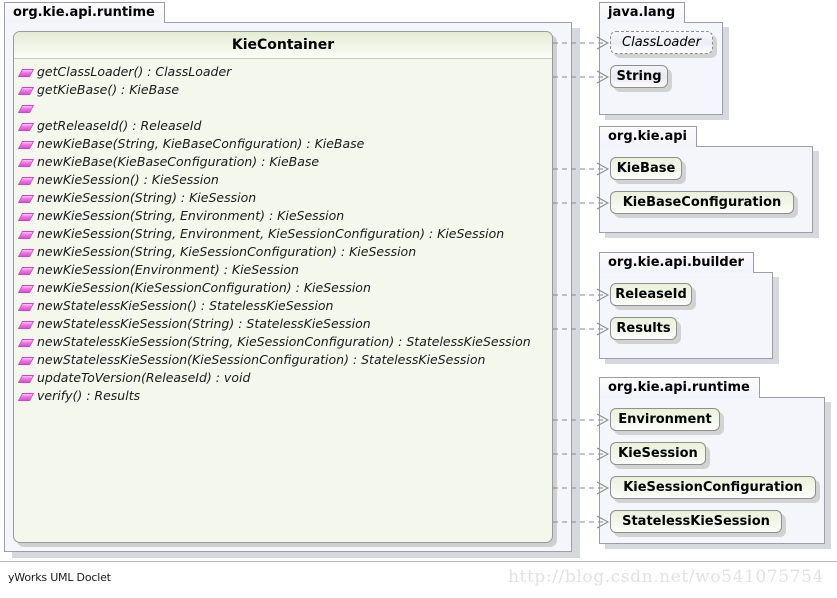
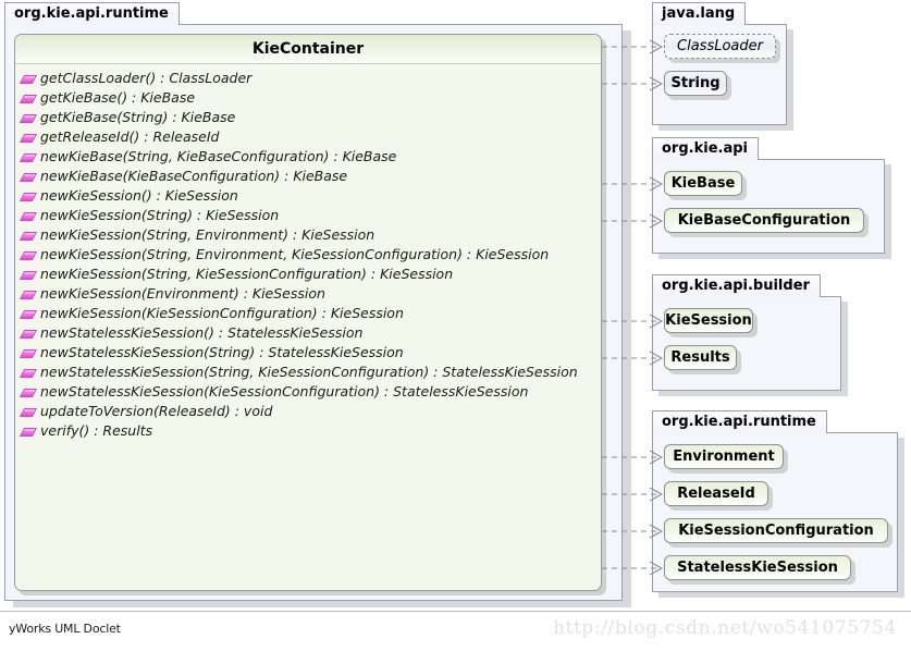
  org.kie.api.runtime
  KieContainer
  getClassLoader() : ClassLoader
  getKieBase() : KieBase
+ getKieBase(String) : KieBase
  getReleaseId() : ReleaseId
  newKieBase(String, KieBaseConfiguration) : KieBase
  newKieBase(KieBaseConfiguration) : KieBase
  newKieSession() : KieSession
  newKieSession(String) : KieSession
  newKieSession(String, Environment) : KieSession
  newKieSession(String, Environment, KieSessionConfiguration) : KieSession
  newKieSession(String, KieSessionConfiguration) : KieSession
  newKieSession(Environment) : KieSession
  newKieSession(KieSessionConfiguration) : KieSession
  newStatelessKieSession() : StatelessKieSession
  newStatelessKieSession(String) : StatelessKieSession
  newStatelessKieSession(String, KieSessionConfiguration) : StatelessKieSession
  newStatelessKieSession(KieSessionConfiguration) : StatelessKieSession
  updateToVersion(ReleaseId) : void
  verify() : Results
  java.lang
  ClassLoader
  String
  org.kie.api
  KieBase
  KieBaseConfiguration
  org.kie.api.builder
- ReleaseId
+ KieSession
  Results
  org.kie.api.runtime
  Environment
- KieSession
+ ReleaseId
  KieSessionConfiguration
  StatelessKieSession
  yWorks UML Doclet
  http://blog.csdn.net/wo541075754
